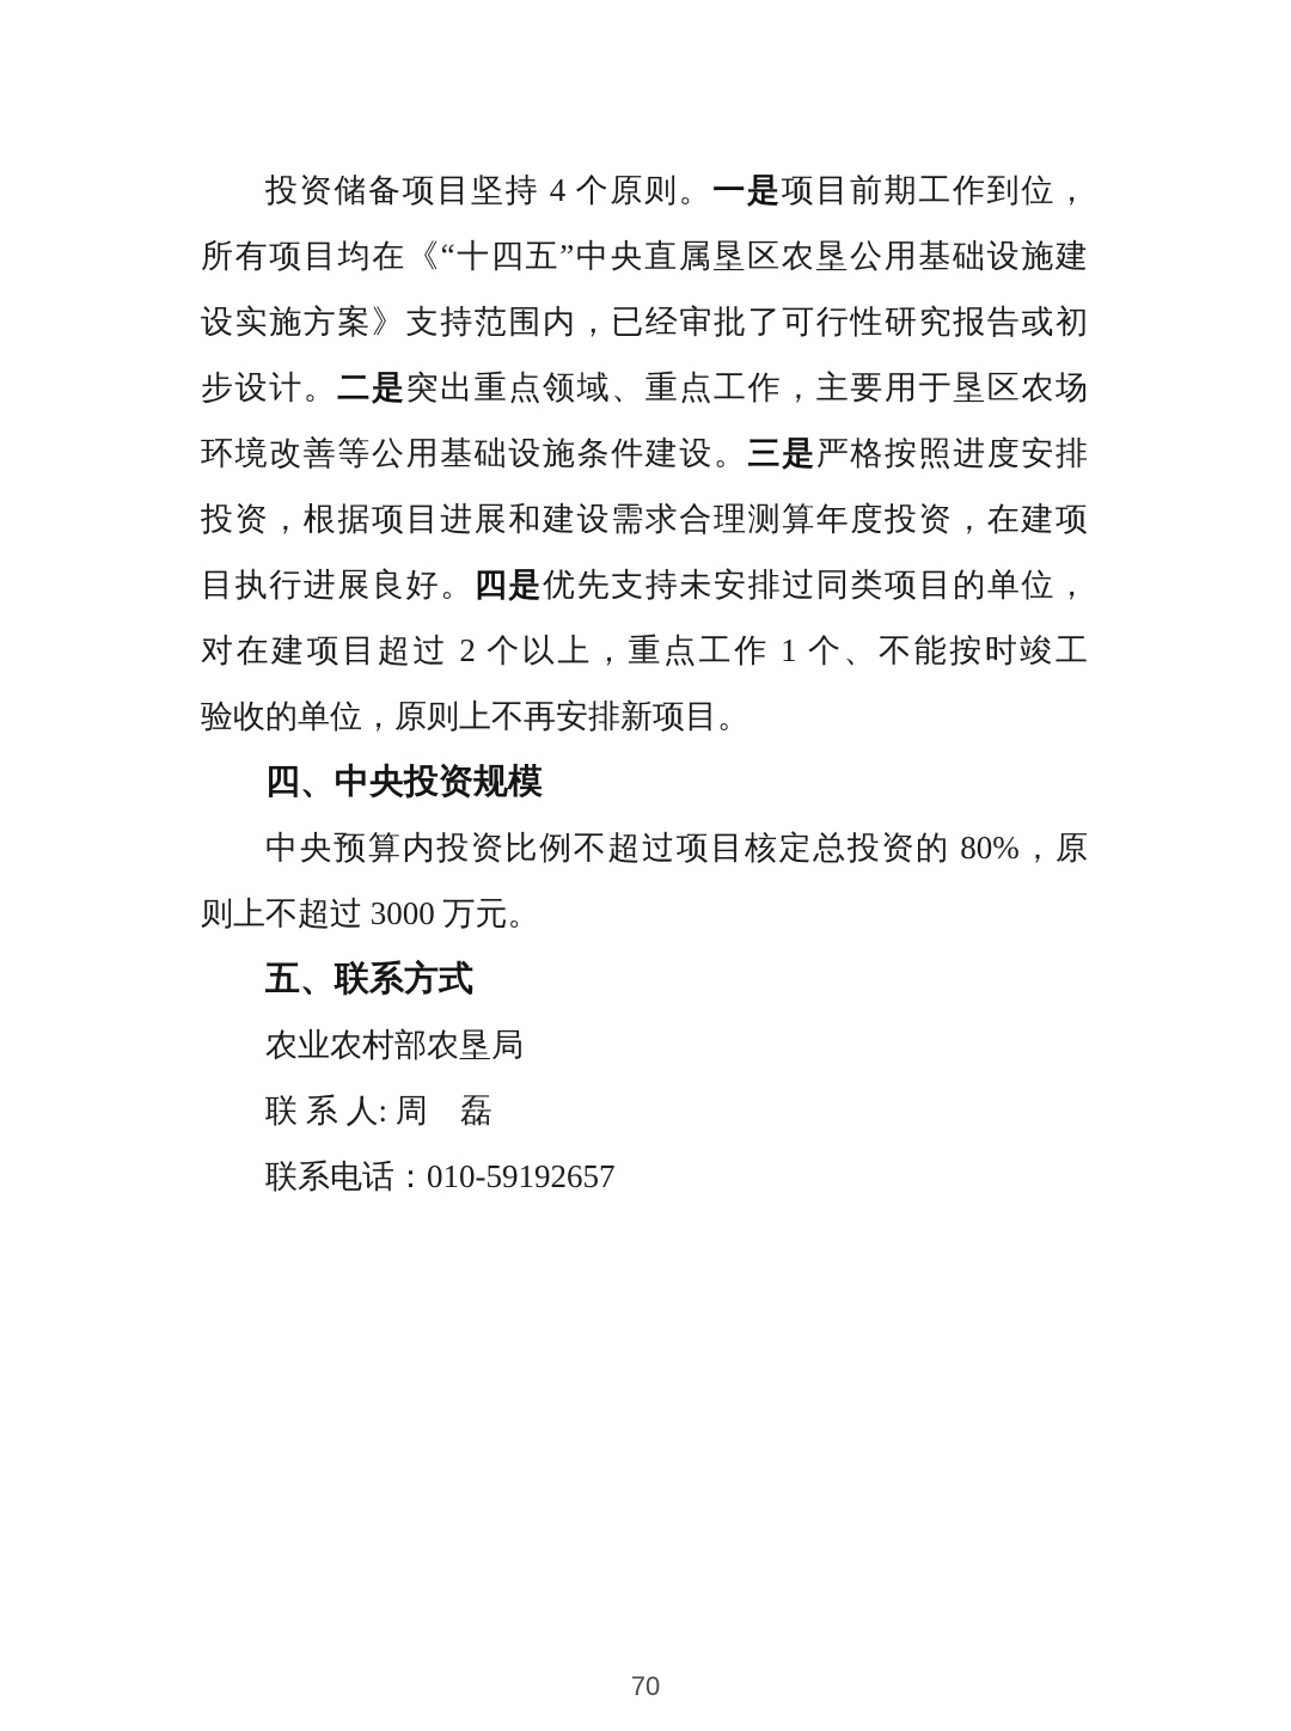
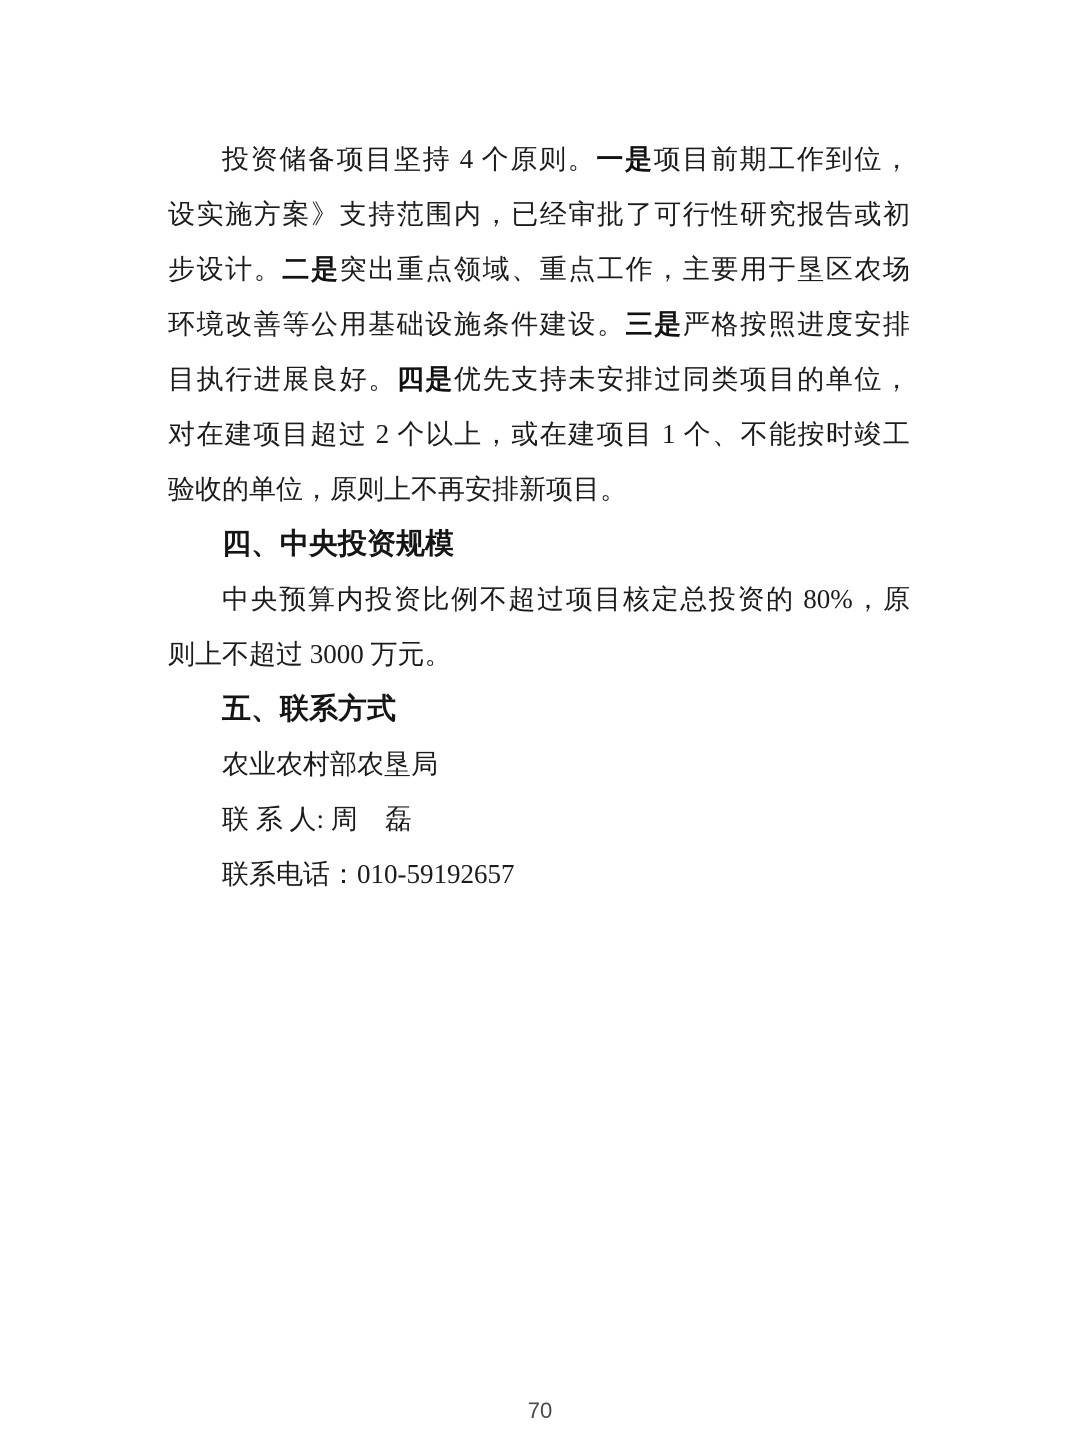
  投资储备项目坚持 4 个原则。一是项目前期工作到位，
- 所有项目均在《“十四五”中央直属垦区农垦公用基础设施建
  设实施方案》支持范围内，已经审批了可行性研究报告或初
  步设计。二是突出重点领域、重点工作，主要用于垦区农场
  环境改善等公用基础设施条件建设。三是严格按照进度安排
- 投资，根据项目进展和建设需求合理测算年度投资，在建项
  目执行进展良好。四是优先支持未安排过同类项目的单位，
- 对在建项目超过 2 个以上，重点工作 1 个、不能按时竣工
+ 对在建项目超过 2 个以上，或在建项目 1 个、不能按时竣工
  验收的单位，原则上不再安排新项目。
  四、中央投资规模
  中央预算内投资比例不超过项目核定总投资的 80%，原
  则上不超过 3000 万元。
  五、联系方式
  农业农村部农垦局
  联 系 人: 周 磊
  联系电话：010-59192657
  70
